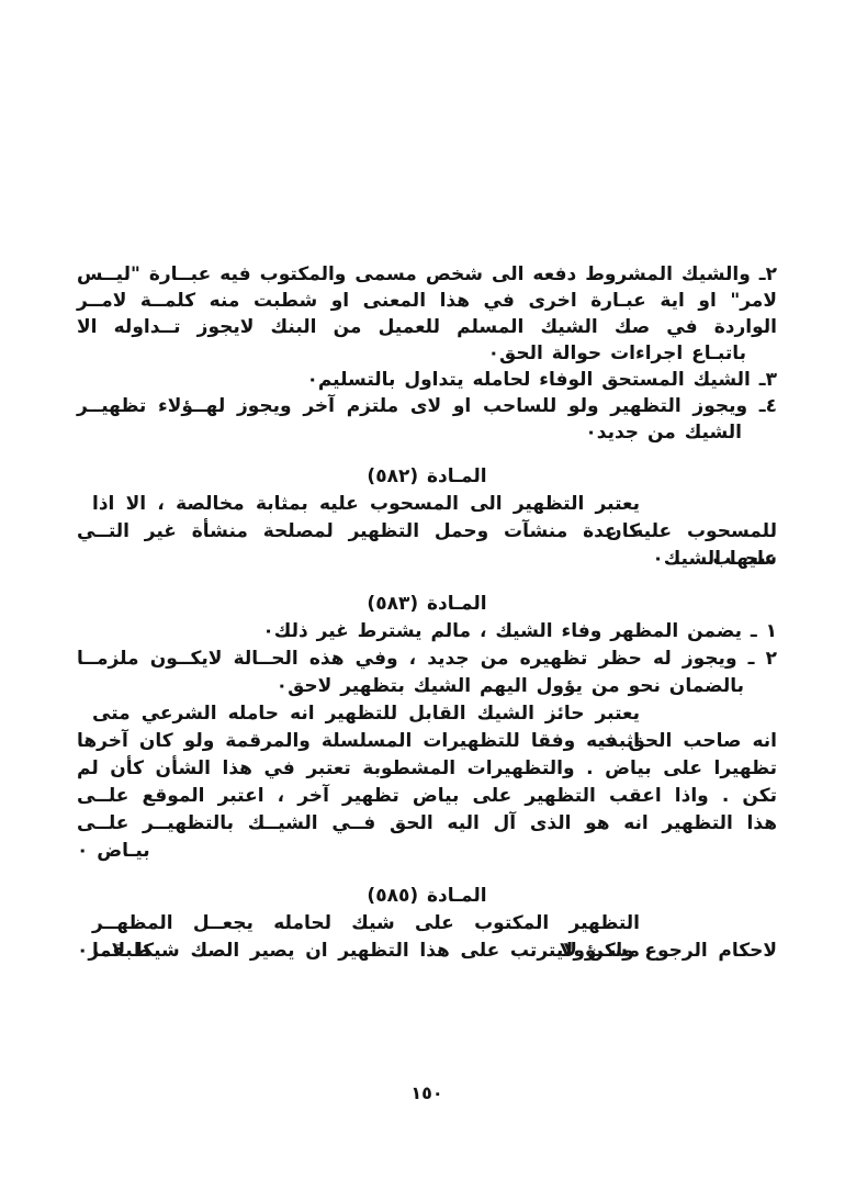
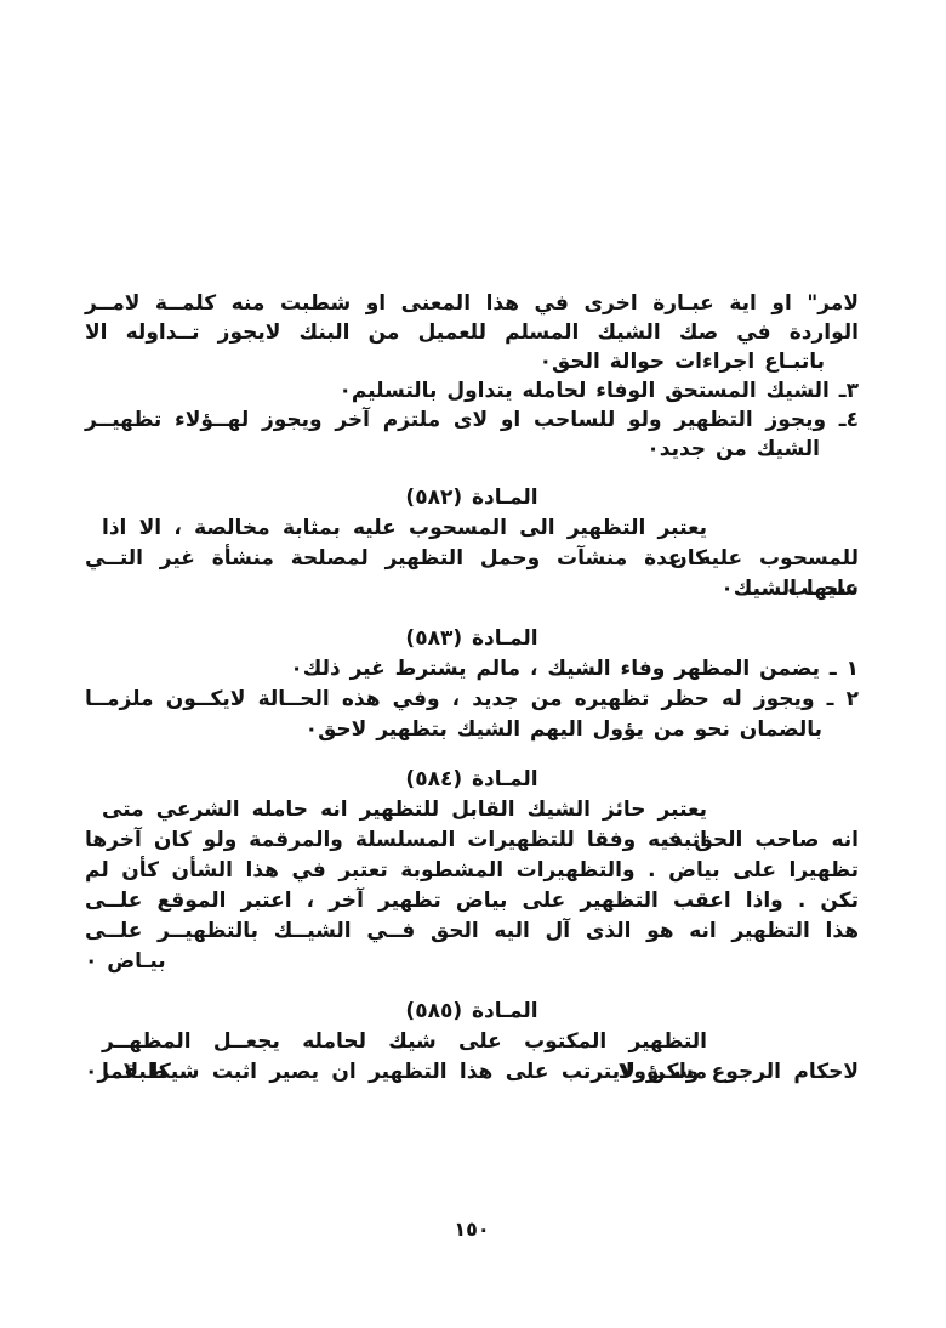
- ٢ـ والشيك المشروط دفعه الى شخص مسمى والمكتوب فيه عبــارة "ليــس
  لامر" او اية عبـارة اخرى في هذا المعنى او شطبت منه كلمــة لامــر
  الواردة في صك الشيك المسلم للعميل من البنك لايجوز تــداوله الا
  باتبـاع اجراءات حوالة الحق٠
  ٣ـ الشيك المستحق الوفاء لحامله يتداول بالتسليم٠
  ٤ـ ويجوز التظهير ولو للساحب او لاى ملتزم آخر ويجوز لهــؤلاء تظهيــر
  الشيك من جديد٠
  المـادة (٥٨٢)
  يعتبر التظهير الى المسحوب عليه بمثابة مخالصة ، الا اذا كان
  للمسحوب عليه عدة منشآت وحمل التظهير لمصلحة منشأة غير التــي سحــب
  عليها الشيك٠
  المـادة (٥٨٣)
  ١ ـ يضمن المظهر وفاء الشيك ، مالم يشترط غير ذلك٠
  ٢ ـ ويجوز له حظر تظهيره من جديد ، وفي هذه الحــالة لايكــون ملزمــا
  بالضمان نحو من يؤول اليهم الشيك بتظهير لاحق٠
+ المـادة (٥٨٤)
  يعتبر حائز الشيك القابل للتظهير انه حامله الشرعي متى اثبت
  انه صاحب الحق فيه وفقا للتظهيرات المسلسلة والمرقمة ولو كان آخرها
  تظهيرا على بياض . والتظهيرات المشطوبة تعتبر في هذا الشأن كأن لم
  تكن . واذا اعقب التظهير على بياض تظهير آخر ، اعتبر الموقع علــى
  هذا التظهير انه هو الذى آل اليه الحق فــي الشيــك بالتظهيــر علــى
  بيـاض ٠
  المـادة (٥٨٥)
  التظهير المكتوب على شيك لحامله يجعــل المظهــر مســؤولا طبقــا
- لاحكام الرجوع ولكن لايترتب على هذا التظهير ان يصير الصك شيكا لامر٠
+ لاحكام الرجوع ولكن لايترتب على هذا التظهير ان يصير اثبت شيكا لامر٠
  ١٥٠
